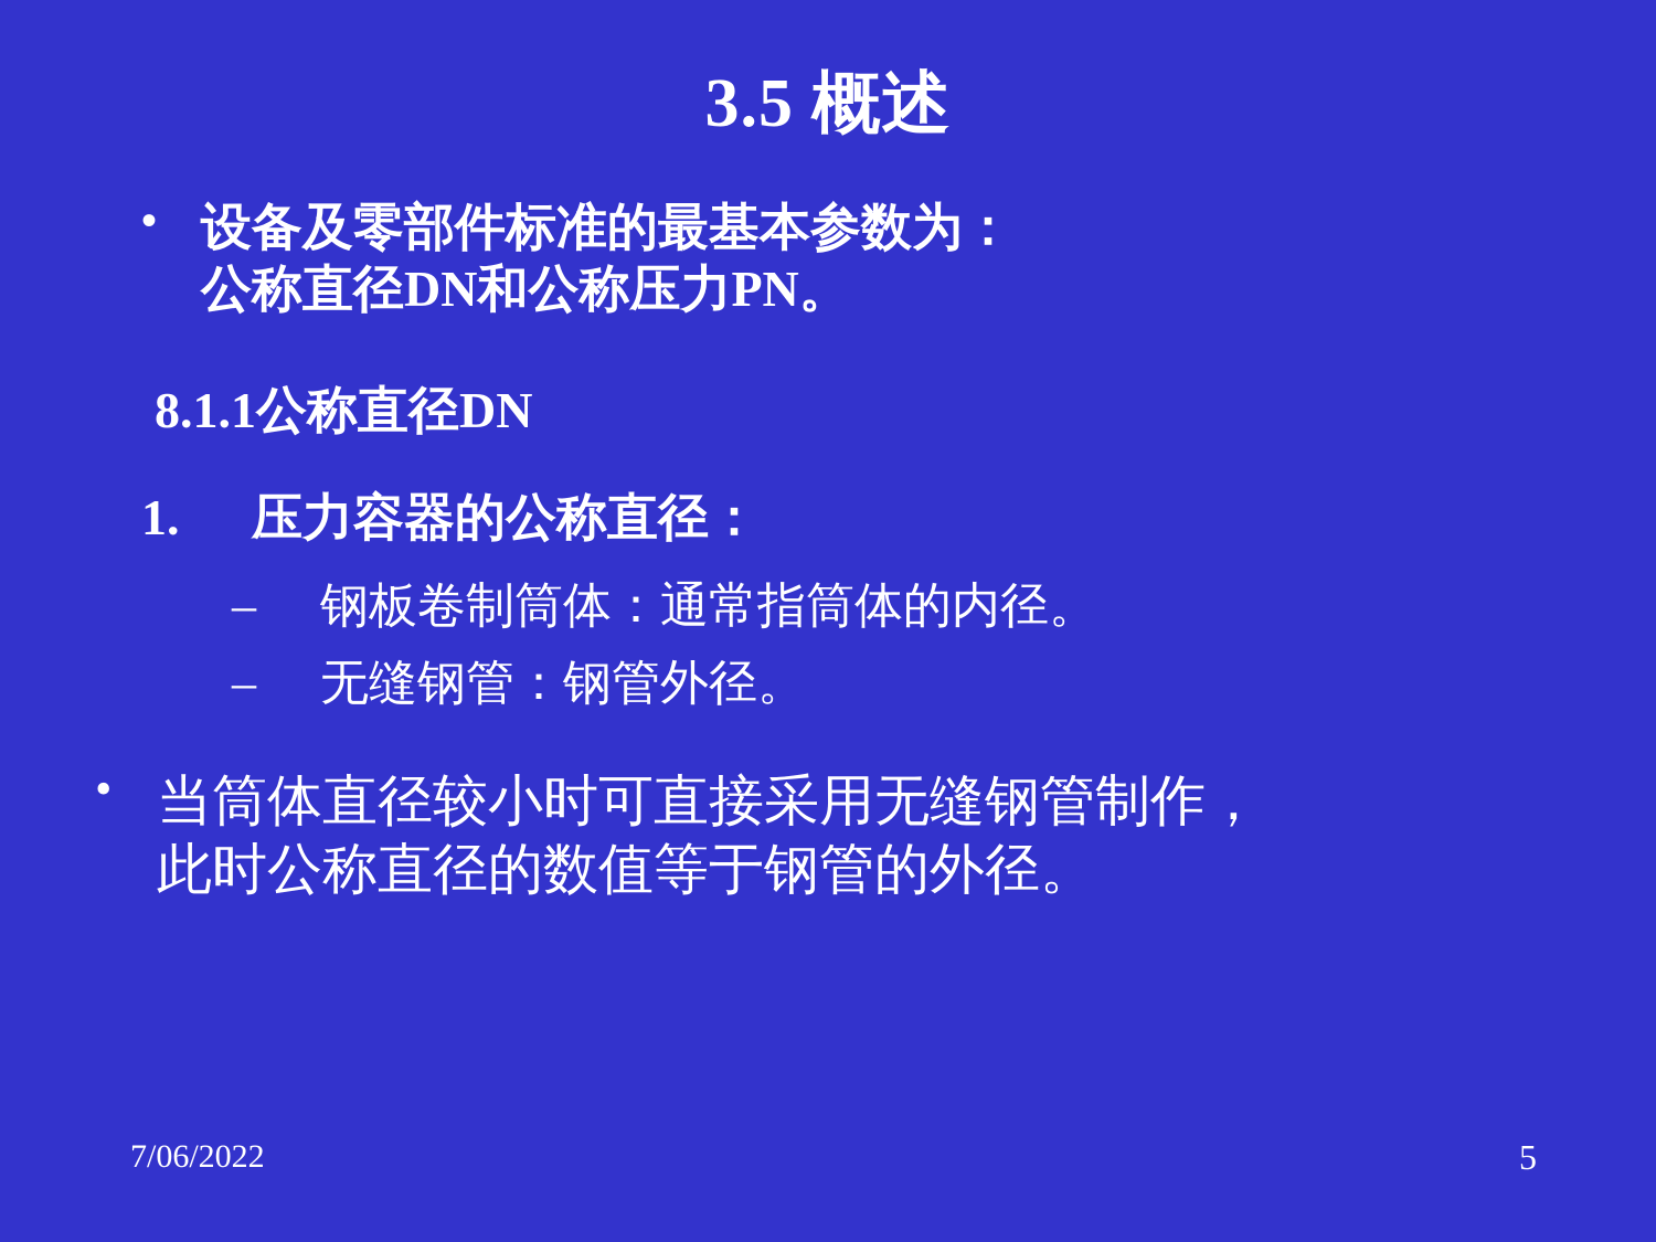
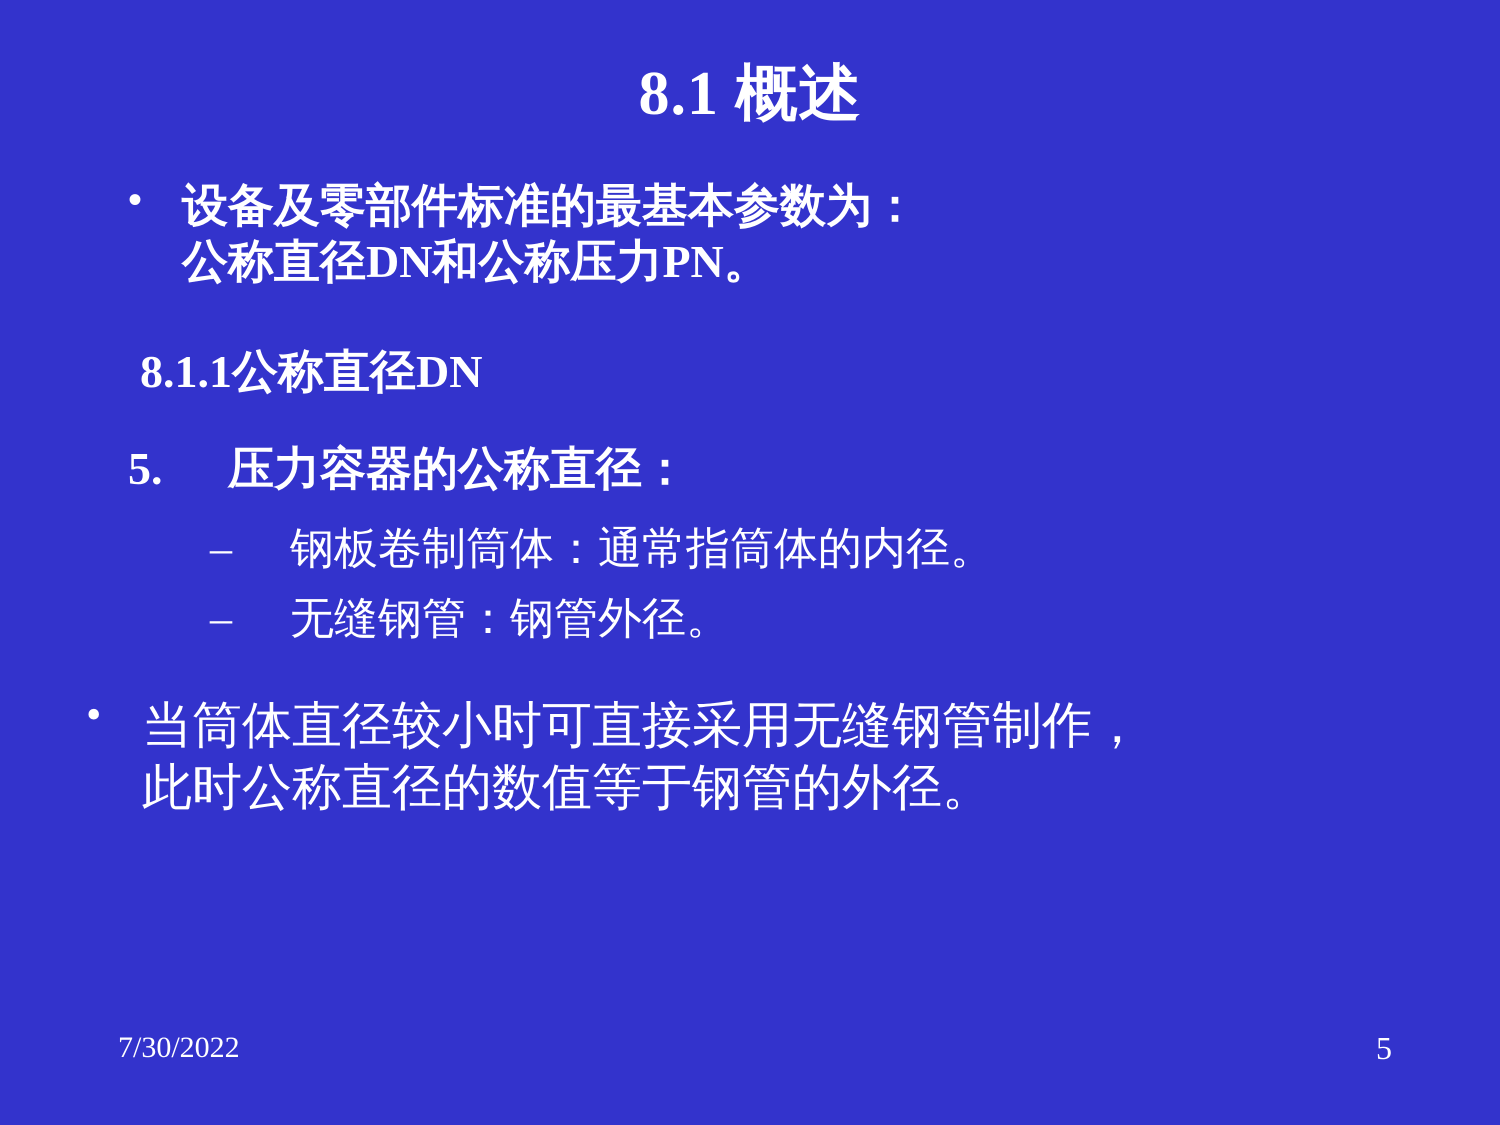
- 3.5 概述
+ 8.1 概述
  •
  设备及零部件标准的最基本参数为：
  公称直径DN和公称压力PN。
  8.1.1公称直径DN
- 1.
+ 5.
  压力容器的公称直径：
  –
  钢板卷制筒体：通常指筒体的内径。
  –
  无缝钢管：钢管外径。
  •
  当筒体直径较小时可直接采用无缝钢管制作，
  此时公称直径的数值等于钢管的外径。
- 7/06/2022
+ 7/30/2022
  5
